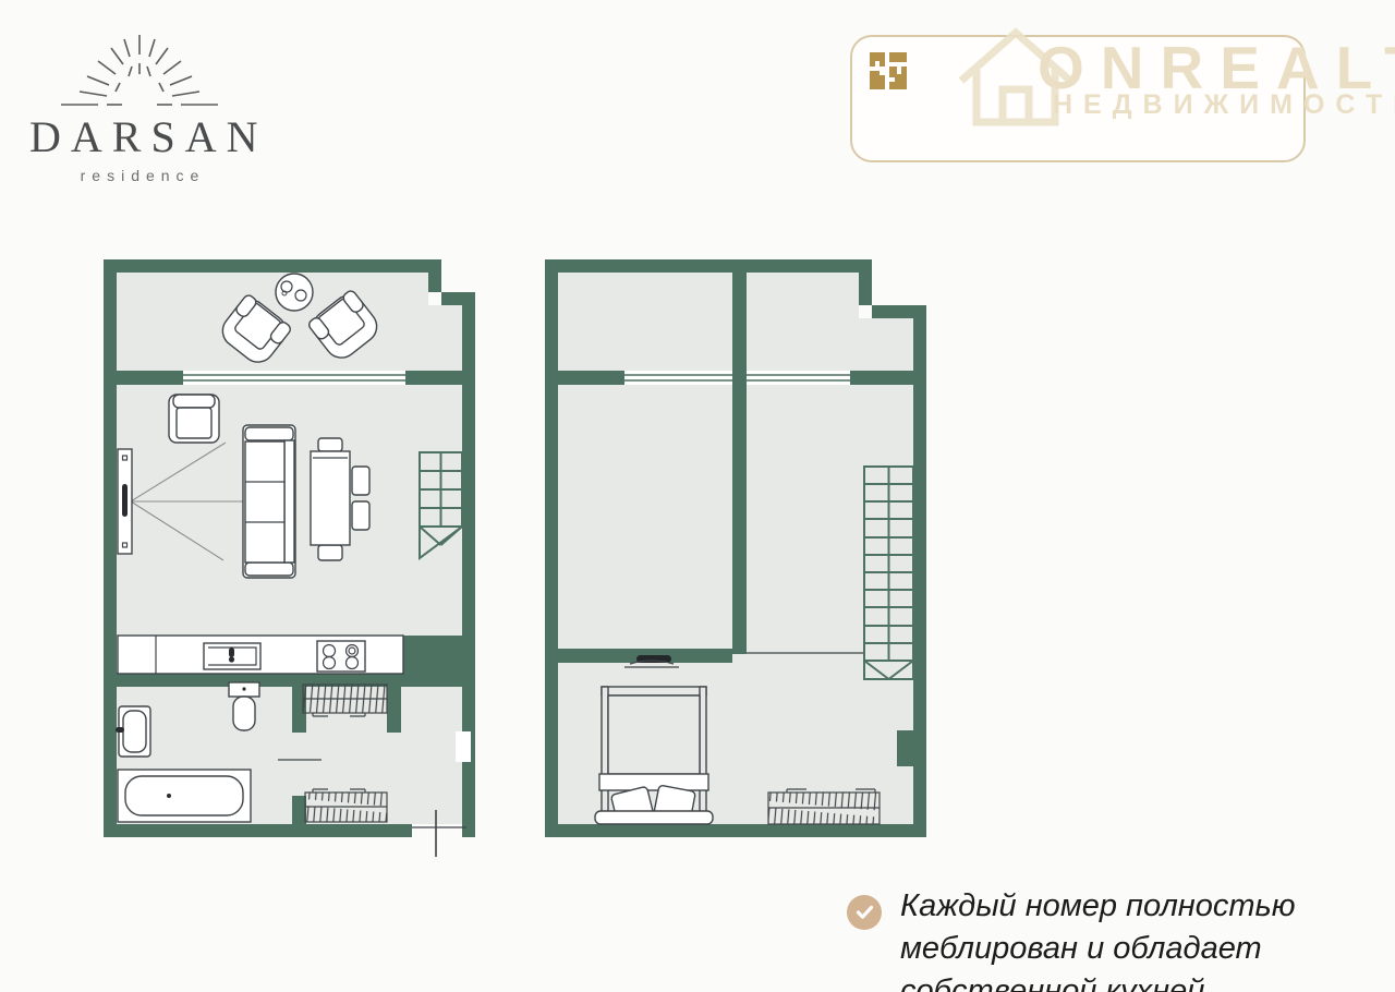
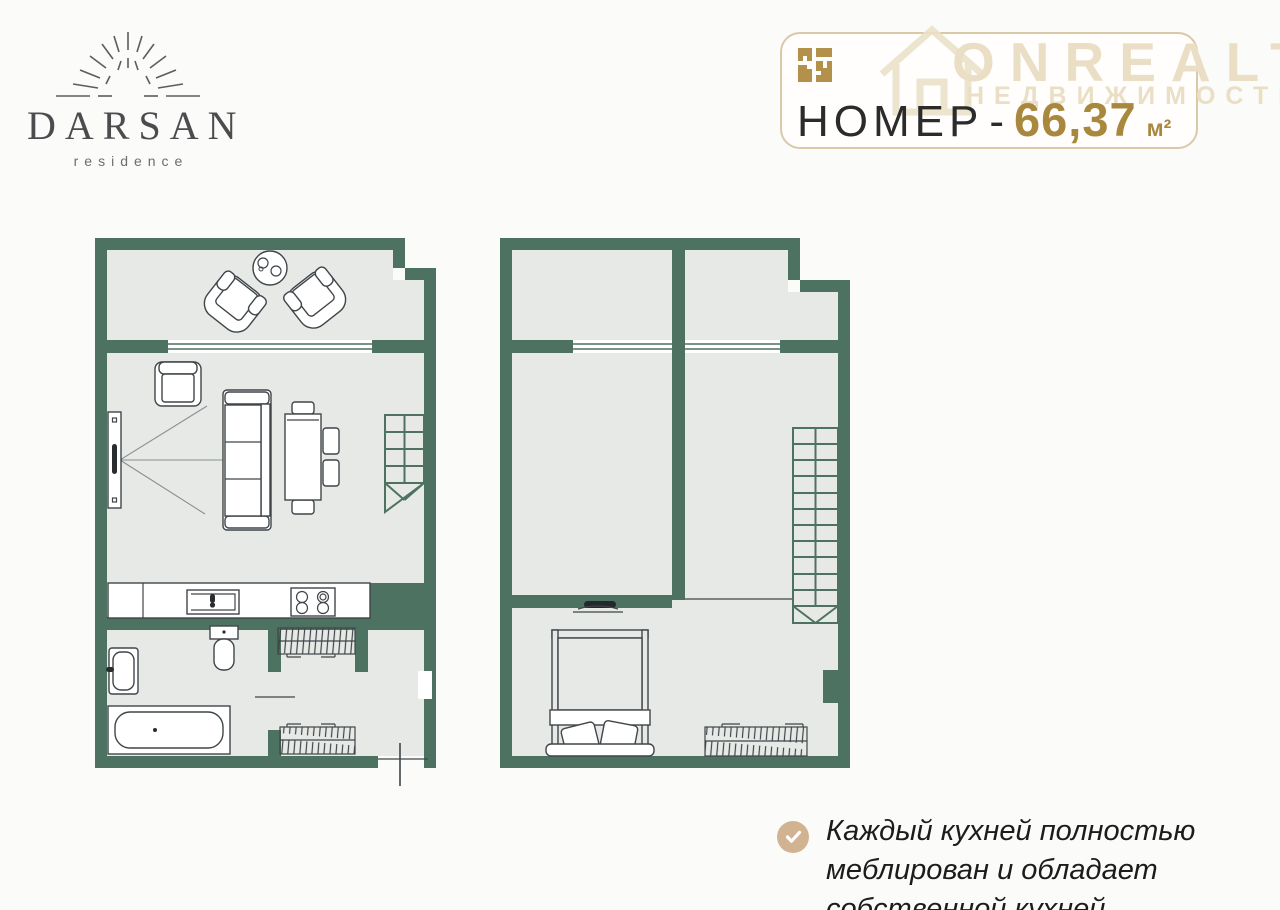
  DARSAN
  residence
  ONREAL
  НЕДВИЖИМОСТ
+ НОМЕР
+ -
+ 66,37
+ м²
- Каждый номер полностью меблирован и обладает собственной кухней
+ Каждый кухней полностью меблирован и обладает собственной кухней
